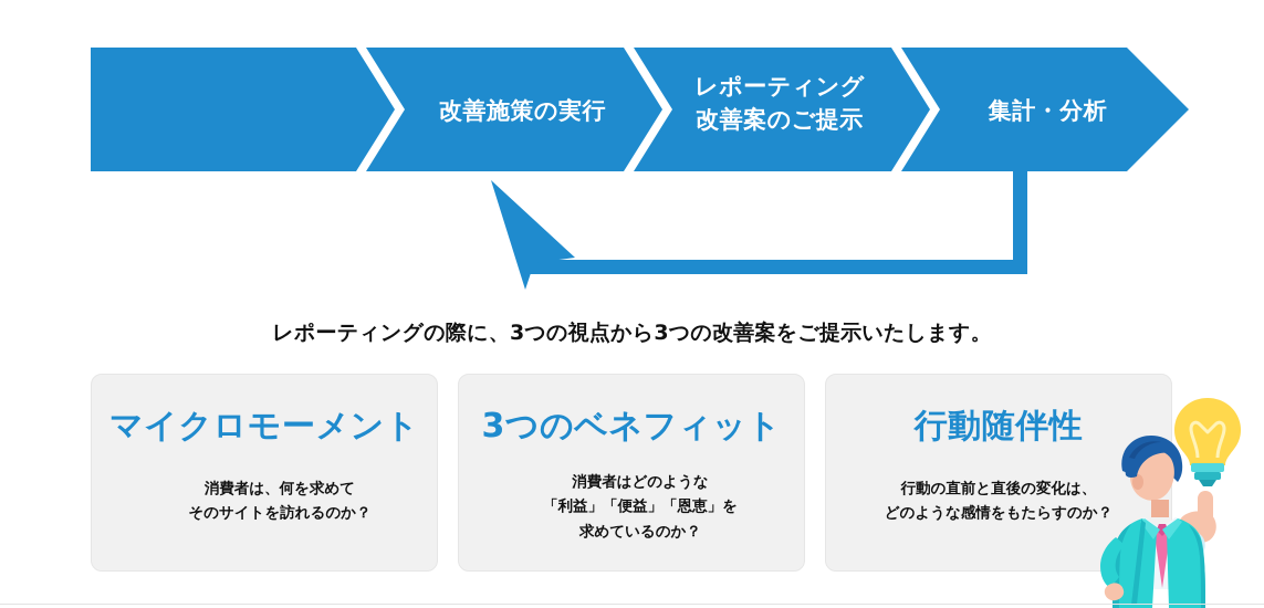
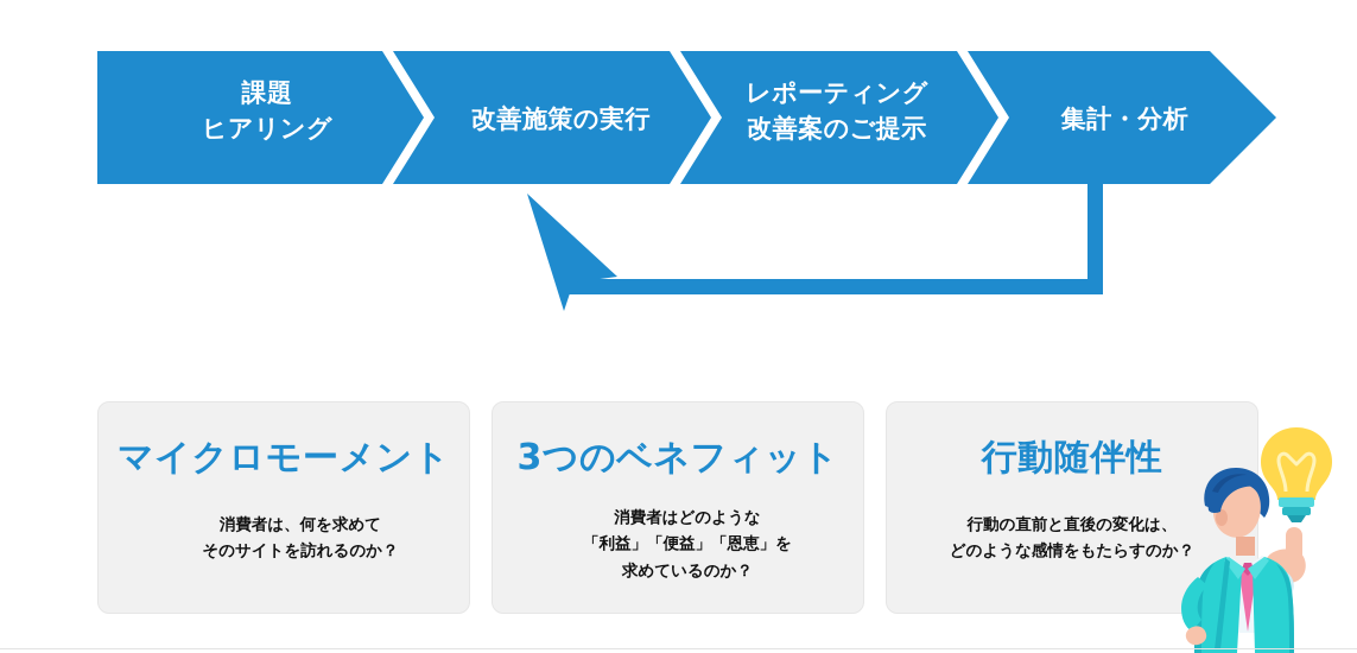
+ 課題
+ ヒアリング
  改善施策の実行
  レポーティング
  改善案のご提示
  集計・分析
- レポーティングの際に、3つの視点から3つの改善案をご提示いたします。
  マイクロモーメント
  消費者は、何を求めて
  そのサイトを訪れるのか？
  3つのベネフィット
  消費者はどのような
  「利益」「便益」「恩恵」を
  求めているのか？
  行動随伴性
  行動の直前と直後の変化は、
  どのような感情をもたらすのか？
